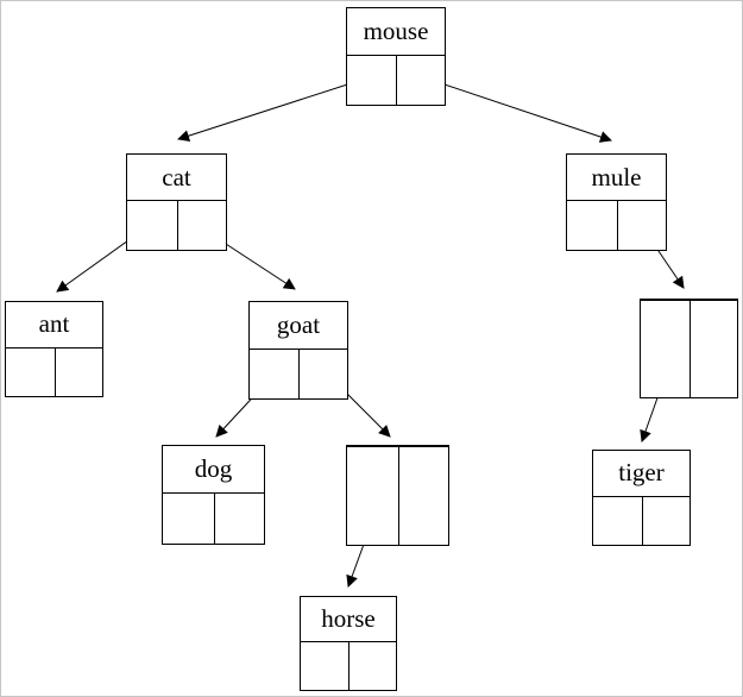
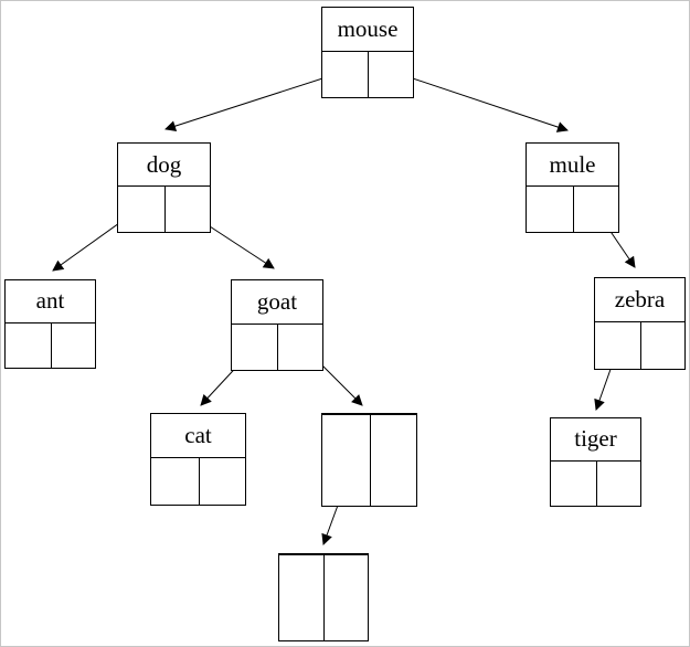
  mouse
- cat
+ dog
  mule
  ant
  goat
+ zebra
- dog
+ cat
  tiger
- horse
